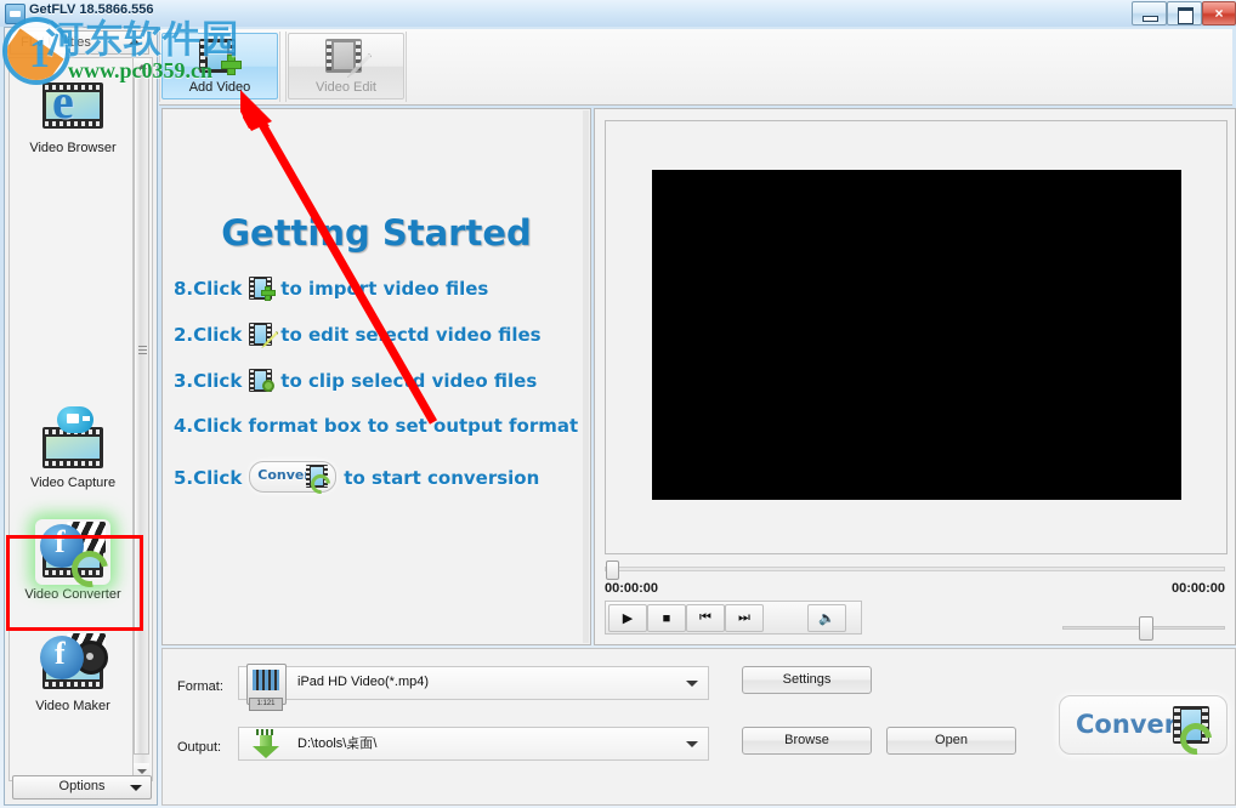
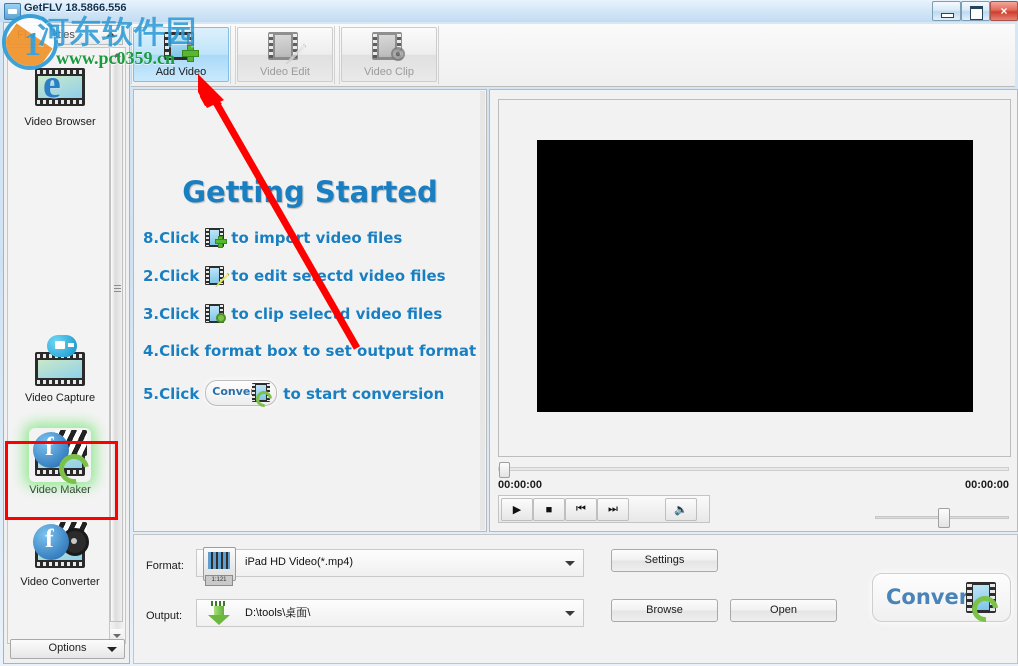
  GetFLV 18.5866.556
  ×
  e
  Video Browser
  Video Capture
  f
- Video Converter
+ Video Maker
  f
- Video Maker
+ Video Converter
  Options
  Add Video
  Video Edit
+ Video Clip
  Getting Started
  8.Click to imprt video files
  2.Click to edit seectd video files
  3.Click to clip selecd video files
  4.Click format box to set output format
  5.Click
  Conve
  to start conversion
  00:00:00
  00:00:00
  ▶
  ■
  ⏮
  ⏭
  🔈
  Format:
  iPad HD Video(*.mp4)
  Output:
  D:\tools\桌面\
  Settings
  Browse
  Open
  Conver
  1
  河东软件园
  www.pc0359.cn
